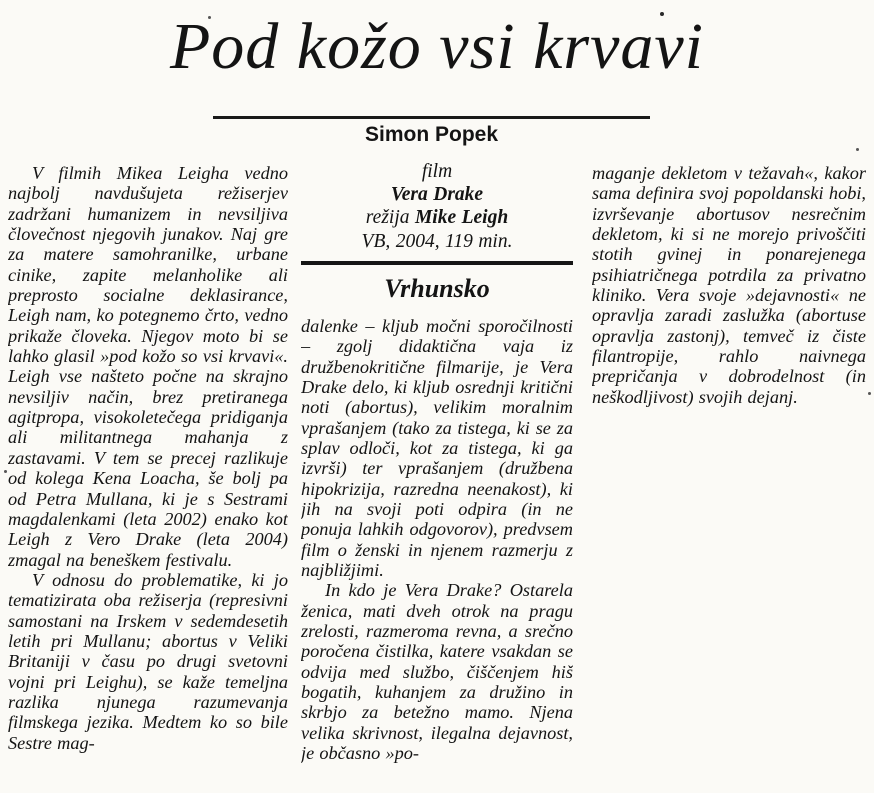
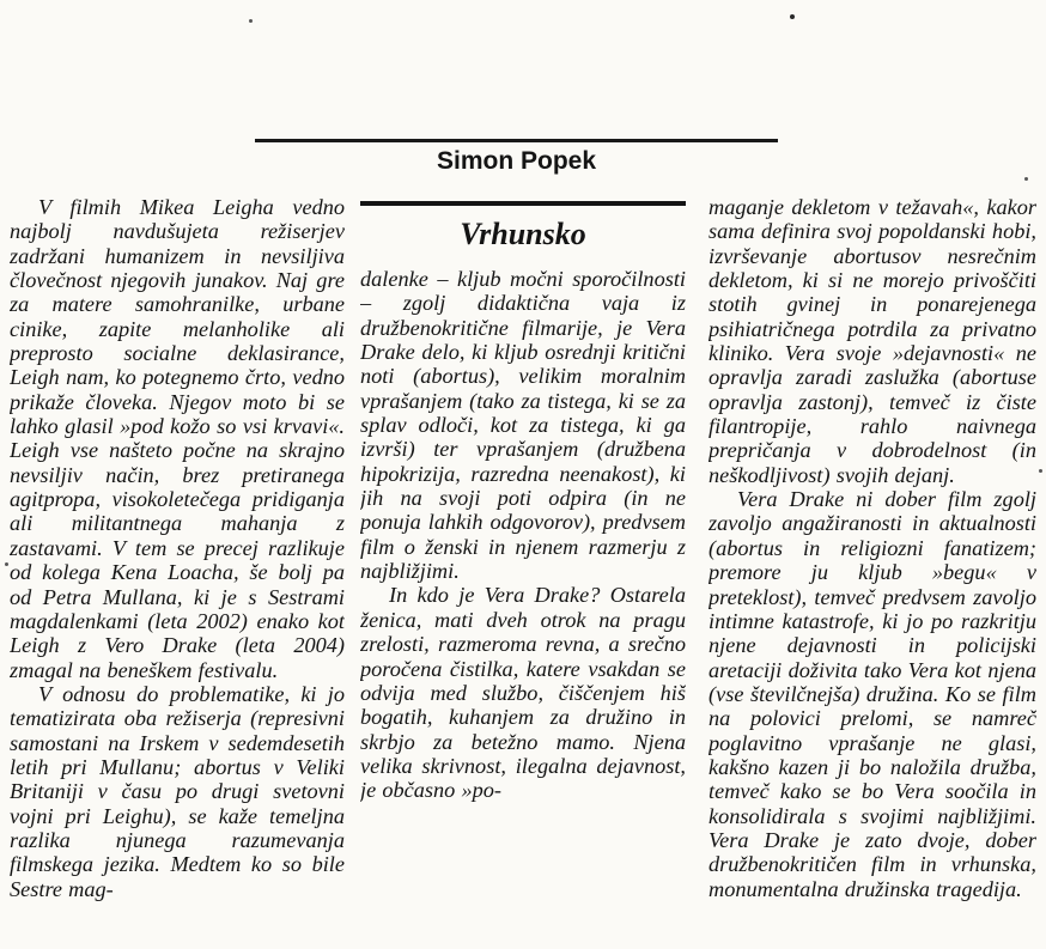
- Pod kožo vsi krvavi
  Simon Popek
  V filmih Mikea Leigha vedno najbolj navdušujeta režiserjev zadržani humanizem in nevsiljiva človečnost njegovih junakov. Naj gre za matere samohranilke, urbane cinike, zapite melanholike ali preprosto socialne deklasirance, Leigh nam, ko potegnemo črto, vedno prikaže človeka. Njegov moto bi se lahko glasil »pod kožo so vsi krvavi«. Leigh vse našteto počne na skrajno nevsiljiv način, brez pretiranega agitpropa, visokoletečega pridiganja ali militantnega mahanja z zastavami. V tem se precej razlikuje od kolega Kena Loacha, še bolj pa od Petra Mullana, ki je s Sestrami magdalenkami (leta 2002) enako kot Leigh z Vero Drake (leta 2004) zmagal na beneškem festivalu.
  V odnosu do problematike, ki jo tematizirata oba režiserja (represivni samostani na Irskem v sedemdesetih letih pri Mullanu; abortus v Veliki Britaniji v času po drugi svetovni vojni pri Leighu), se kaže temeljna razlika njunega razumevanja filmskega jezika. Medtem ko so bile Sestre mag-
- film
- Vera Drake
- režija Mike Leigh
- VB, 2004, 119 min.
  Vrhunsko
  dalenke – kljub močni sporočilnosti – zgolj didaktična vaja iz družbenokritične filmarije, je Vera Drake delo, ki kljub osrednji kritični noti (abortus), velikim moralnim vprašanjem (tako za tistega, ki se za splav odloči, kot za tistega, ki ga izvrši) ter vprašanjem (družbena hipokrizija, razredna neenakost), ki jih na svoji poti odpira (in ne ponuja lahkih odgovorov), predvsem film o ženski in njenem razmerju z najbližjimi.
  In kdo je Vera Drake? Ostarela ženica, mati dveh otrok na pragu zrelosti, razmeroma revna, a srečno poročena čistilka, katere vsakdan se odvija med službo, čiščenjem hiš bogatih, kuhanjem za družino in skrbjo za betežno mamo. Njena velika skrivnost, ilegalna dejavnost, je občasno »po-
  maganje dekletom v težavah«, kakor sama definira svoj popoldanski hobi, izvrševanje abortusov nesrečnim dekletom, ki si ne morejo privoščiti stotih gvinej in ponarejenega psihiatričnega potrdila za privatno kliniko. Vera svoje »dejavnosti« ne opravlja zaradi zaslužka (abortuse opravlja zastonj), temveč iz čiste filantropije, rahlo naivnega prepričanja v dobrodelnost (in neškodljivost) svojih dejanj.
+ Vera Drake ni dober film zgolj zavoljo angažiranosti in aktualnosti (abortus in religiozni fanatizem; premore ju kljub »begu« v preteklost), temveč predvsem zavoljo intimne katastrofe, ki jo po razkritju njene dejavnosti in policijski aretaciji doživita tako Vera kot njena (vse številčnejša) družina. Ko se film na polovici prelomi, se namreč poglavitno vprašanje ne glasi, kakšno kazen ji bo naložila družba, temveč kako se bo Vera soočila in konsolidirala s svojimi najbližjimi. Vera Drake je zato dvoje, dober družbenokritičen film in vrhunska, monumentalna družinska tragedija.
